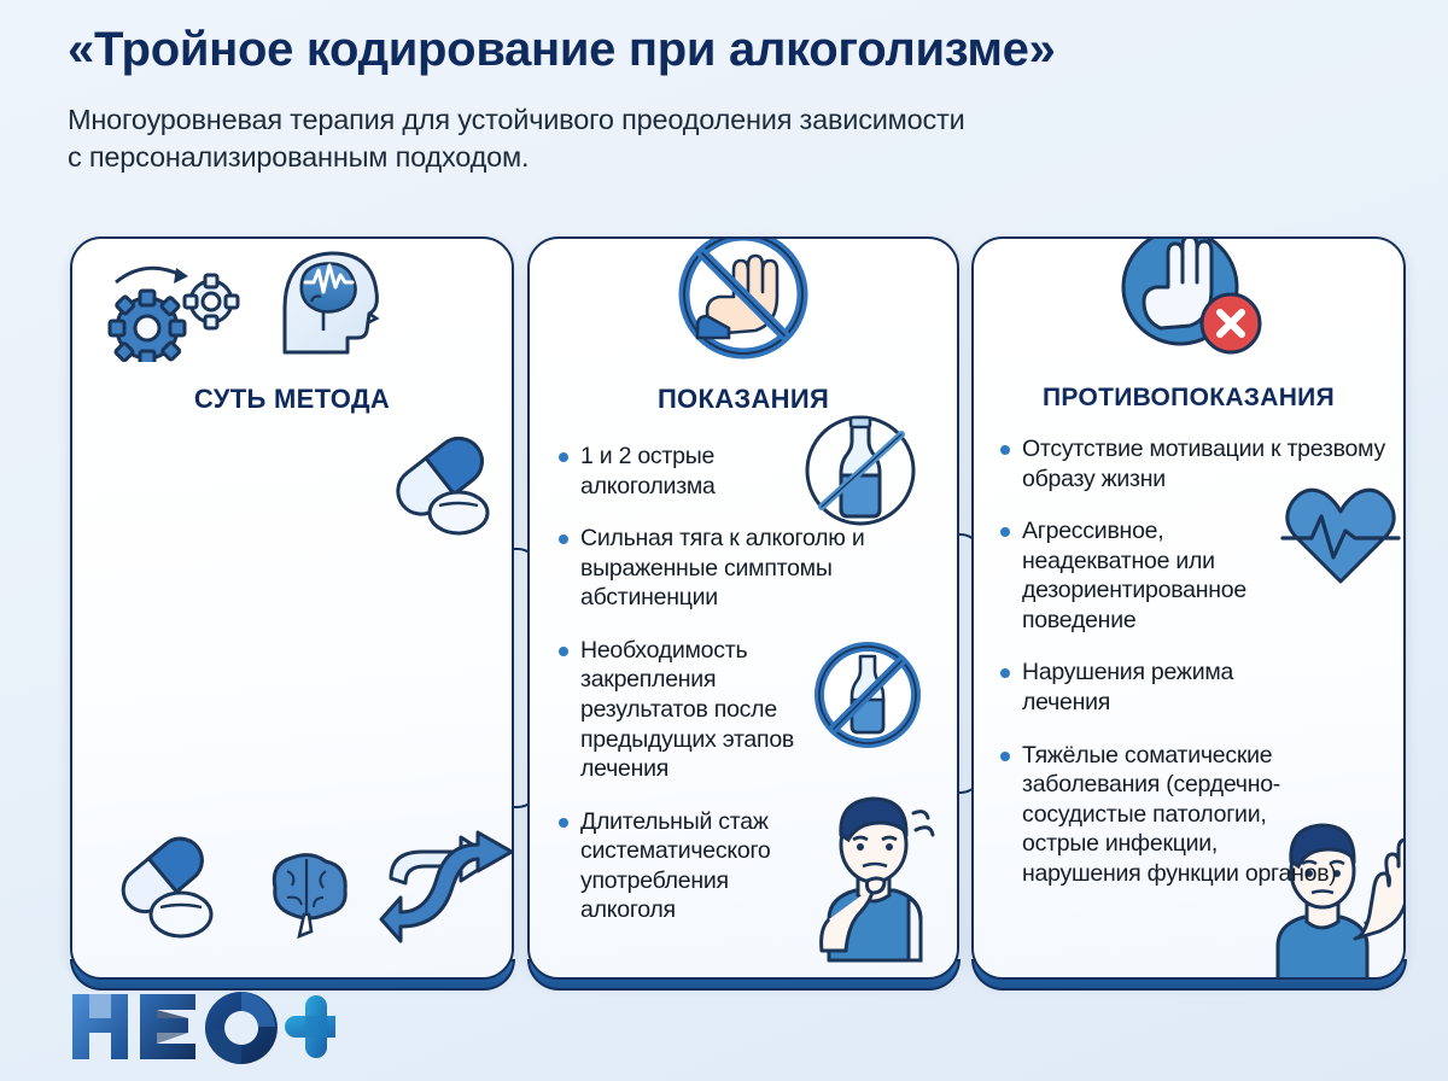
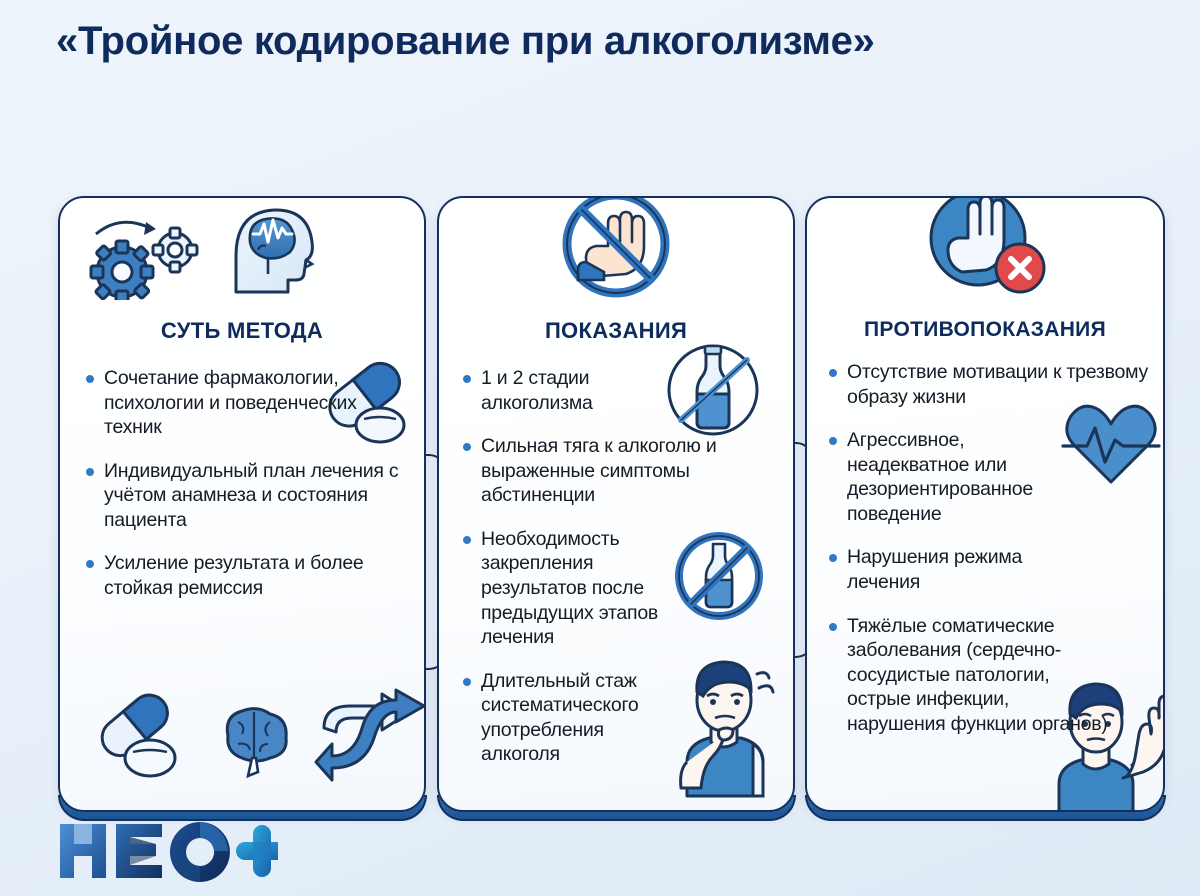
  «Тройное кодирование при алкоголизме»
- Многоуровневая терапия для устойчивого преодоления зависимости
- с персонализированным подходом.
  СУТЬ МЕТОДА
+ Сочетание фармакологии, психологии и поведенческих техник
+ Индивидуальный план лечения с учётом анамнеза и состояния пациента
+ Усиление результата и более стойкая ремиссия
  ПОКАЗАНИЯ
- 1 и 2 острые алкоголизма
+ 1 и 2 стадии алкоголизма
  Сильная тяга к алкоголю и выраженные симптомы абстиненции
  Необходимость закрепления результатов после предыдущих этапов лечения
  Длительный стаж систематического употребления алкоголя
  ПРОТИВОПОКАЗАНИЯ
  Отсутствие мотивации к трезвому образу жизни
  Агрессивное, неадекватное или дезориентированное поведение
  Нарушения режима лечения
  Тяжёлые соматические заболевания (сердечно-сосудистые патологии, острые инфекции, нарушения функции органов)
